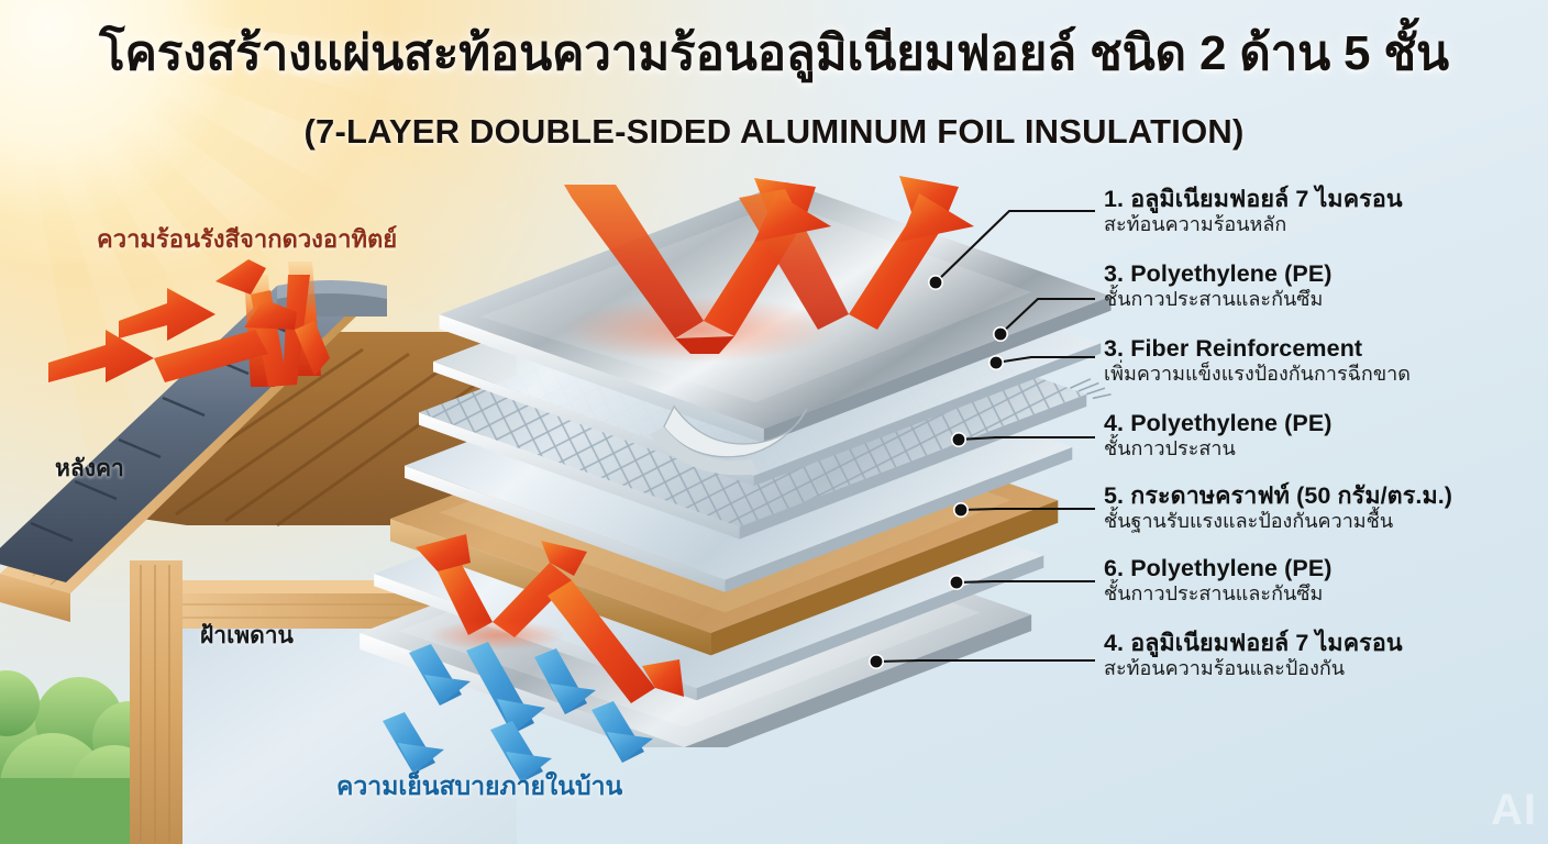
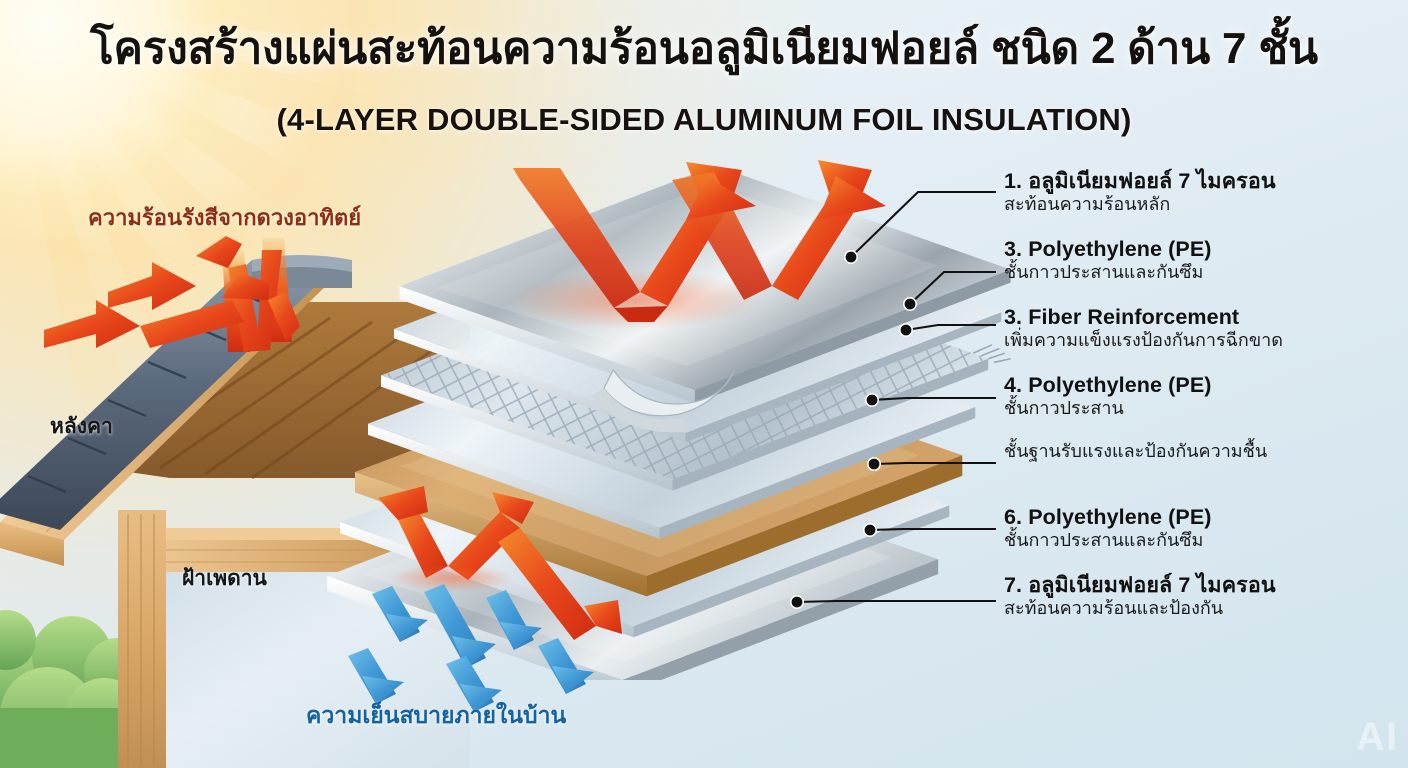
- โครงสร้างแผ่นสะท้อนความร้อนอลูมิเนียมฟอยล์ ชนิด 2 ด้าน 5 ชั้น
+ โครงสร้างแผ่นสะท้อนความร้อนอลูมิเนียมฟอยล์ ชนิด 2 ด้าน 7 ชั้น
- (7-LAYER DOUBLE-SIDED ALUMINUM FOIL INSULATION)
+ (4-LAYER DOUBLE-SIDED ALUMINUM FOIL INSULATION)
  ความร้อนรังสีจากดวงอาทิตย์
  หลังคา
  ฝ้าเพดาน
  ความเย็นสบายภายในบ้าน
  1. อลูมิเนียมฟอยล์ 7 ไมครอน
  สะท้อนความร้อนหลัก
  3. Polyethylene (PE)
  ชั้นกาวประสานและกันซึม
  3. Fiber Reinforcement
  เพิ่มความแข็งแรงป้องกันการฉีกขาด
  4. Polyethylene (PE)
  ชั้นกาวประสาน
- 5. กระดาษคราฟท์ (50 กรัม/ตร.ม.)
  ชั้นฐานรับแรงและป้องกันความชื้น
  6. Polyethylene (PE)
  ชั้นกาวประสานและกันซึม
- 4. อลูมิเนียมฟอยล์ 7 ไมครอน
+ 7. อลูมิเนียมฟอยล์ 7 ไมครอน
  สะท้อนความร้อนและป้องกัน
